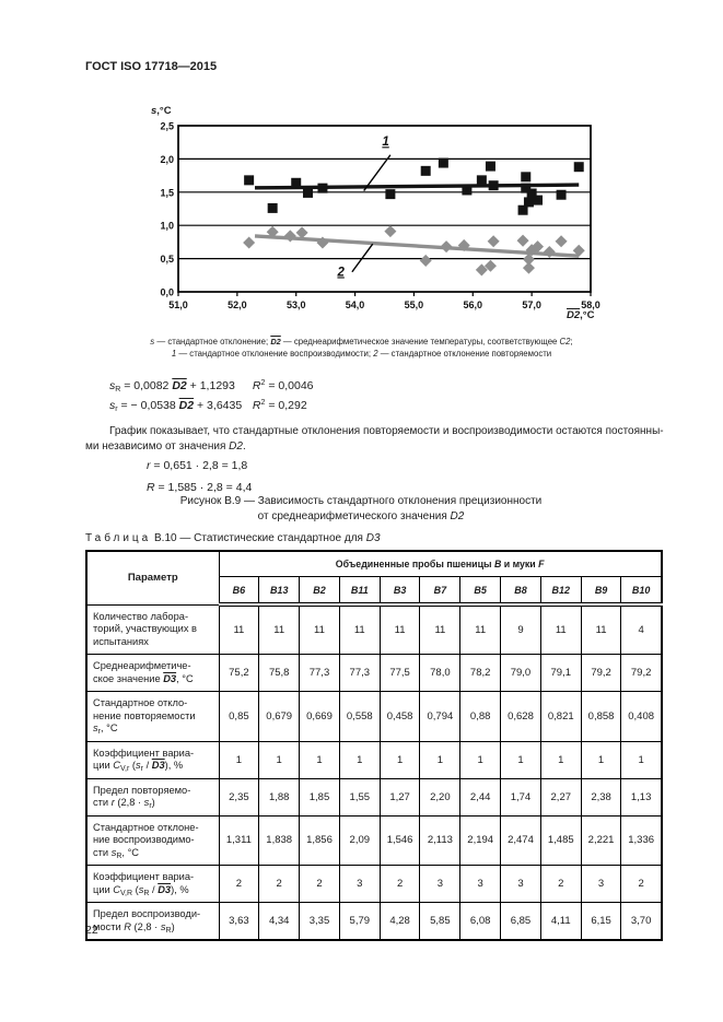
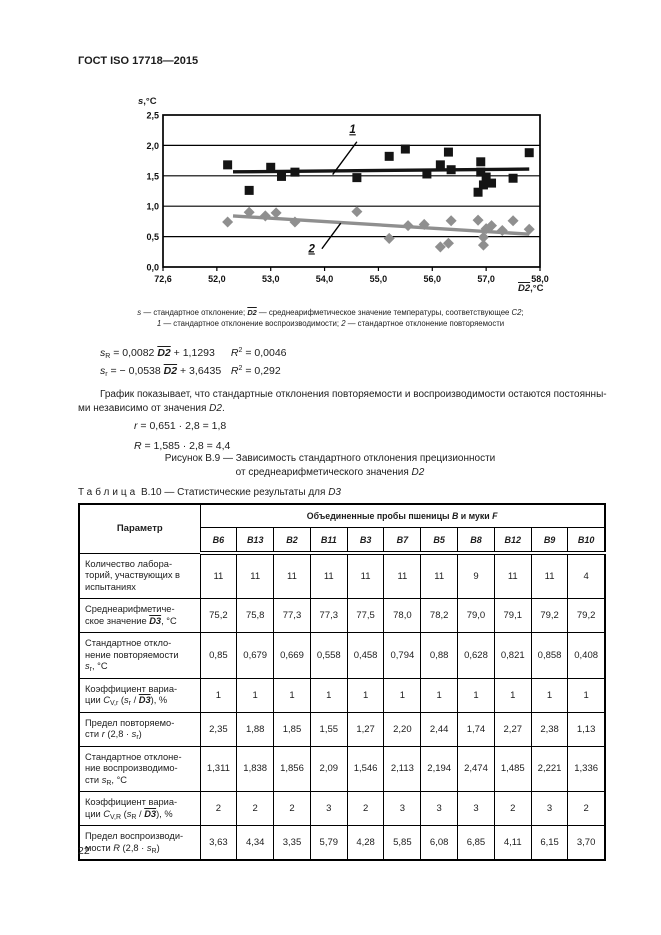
  ГОСТ ISO 17718—2015
- 51,0
+ 72,6
  52,0
  53,0
  54,0
  55,0
  56,0
  57,0
  58,0
  0,0
  0,5
  1,0
  1,5
  2,0
  2,5
  1
  2
  s,°С
  D2,°С
  s — стандартное отклонение; D2 — среднеарифметическое значение температуры, соответствующее С2;
  1 — стандартное отклонение воспроизводимости; 2 — стандартное отклонение повторяемости
  s = 0,0082 D2 + 1,1293 R = 0,0046
  s = − 0,0538 D2 + 3,6435 R = 0,292
  График показывает, что стандартные отклонения повторяемости и воспроизводимости остаются постоянны-
  ми независимо от значения D2.
  r = 0,651 · 2,8 = 1,8
  R = 1,585 · 2,8 = 4,4
  Рисунок В.9 — Зависимость стандартного отклонения прецизионности
  от среднеарифметического значения D2
- Таблица В.10 — Статистические стандартное для D3
+ Таблица В.10 — Статистические результаты для D3
  Параметр	Объединенные пробы пшеницы В и муки F
  В6	В13	В2	В11	В3	В7	В5	В8	В12	В9	В10
  Количество лабора-торий, участвующих виспытаниях	11	11	11	11	11	11	11	9	11	11	4
  Среднеарифметиче-ское значение D3, °С	75,2	75,8	77,3	77,3	77,5	78,0	78,2	79,0	79,1	79,2	79,2
  Стандартное откло-нение повторяемостиs , °С	0,85	0,679	0,669	0,558	0,458	0,794	0,88	0,628	0,821	0,858	0,408
  Коэффициент вариа-ции C (s / D3), %	1	1	1	1	1	1	1	1	1	1	1
  Предел повторяемо-сти r (2,8 · s )	2,35	1,88	1,85	1,55	1,27	2,20	2,44	1,74	2,27	2,38	1,13
  Стандартное отклоне-ние воспроизводимо-сти s , °С	1,311	1,838	1,856	2,09	1,546	2,113	2,194	2,474	1,485	2,221	1,336
  Коэффициент вариа-ции C (s / D3), %	2	2	2	3	2	3	3	3	2	3	2
  Предел воспроизводи-мости R (2,8 · s )	3,63	4,34	3,35	5,79	4,28	5,85	6,08	6,85	4,11	6,15	3,70
  22
